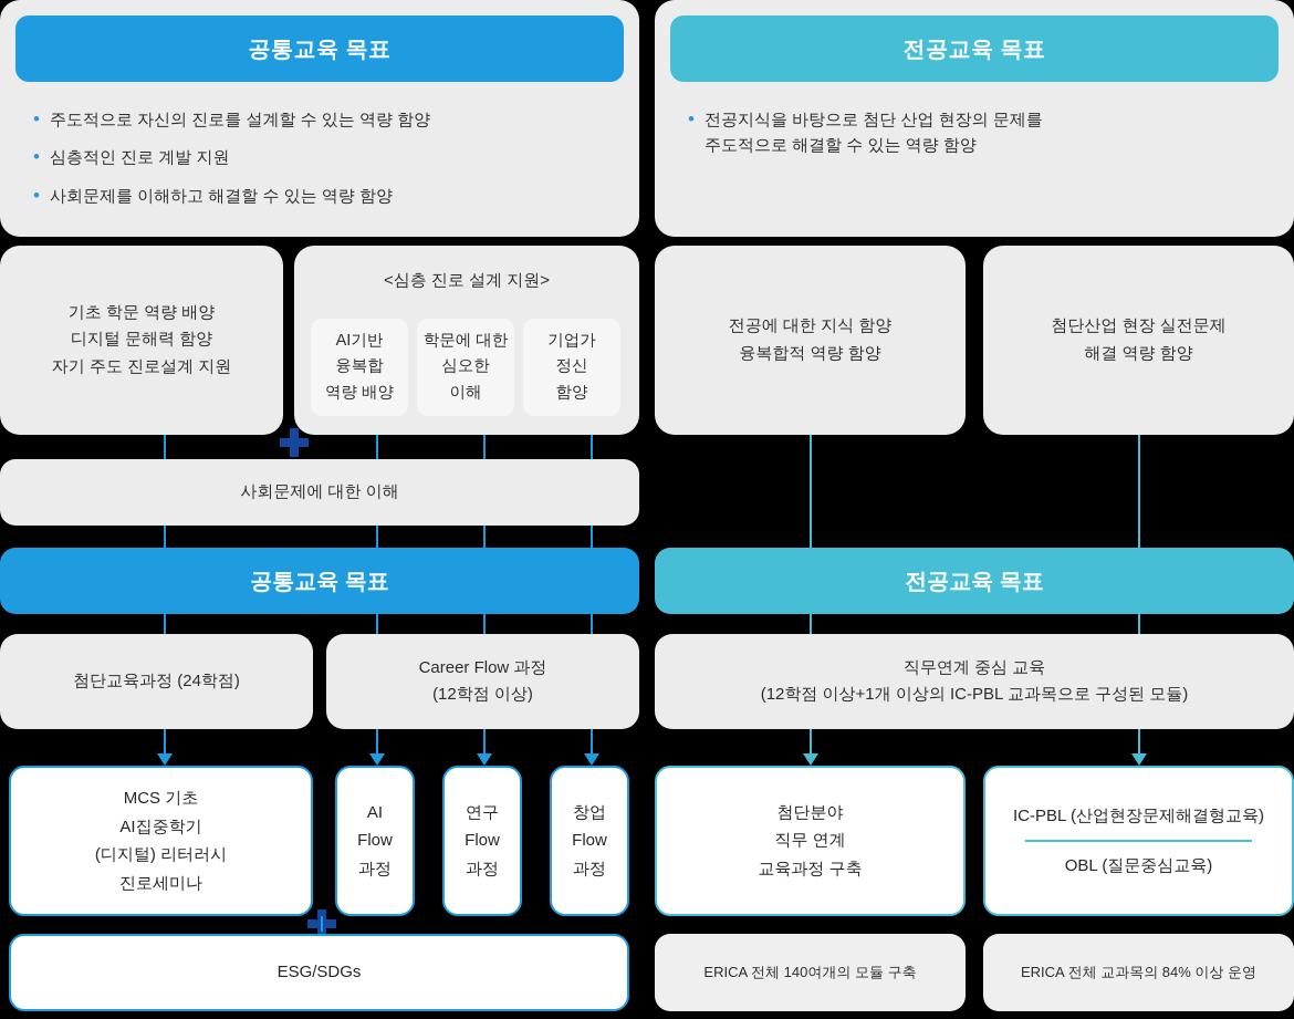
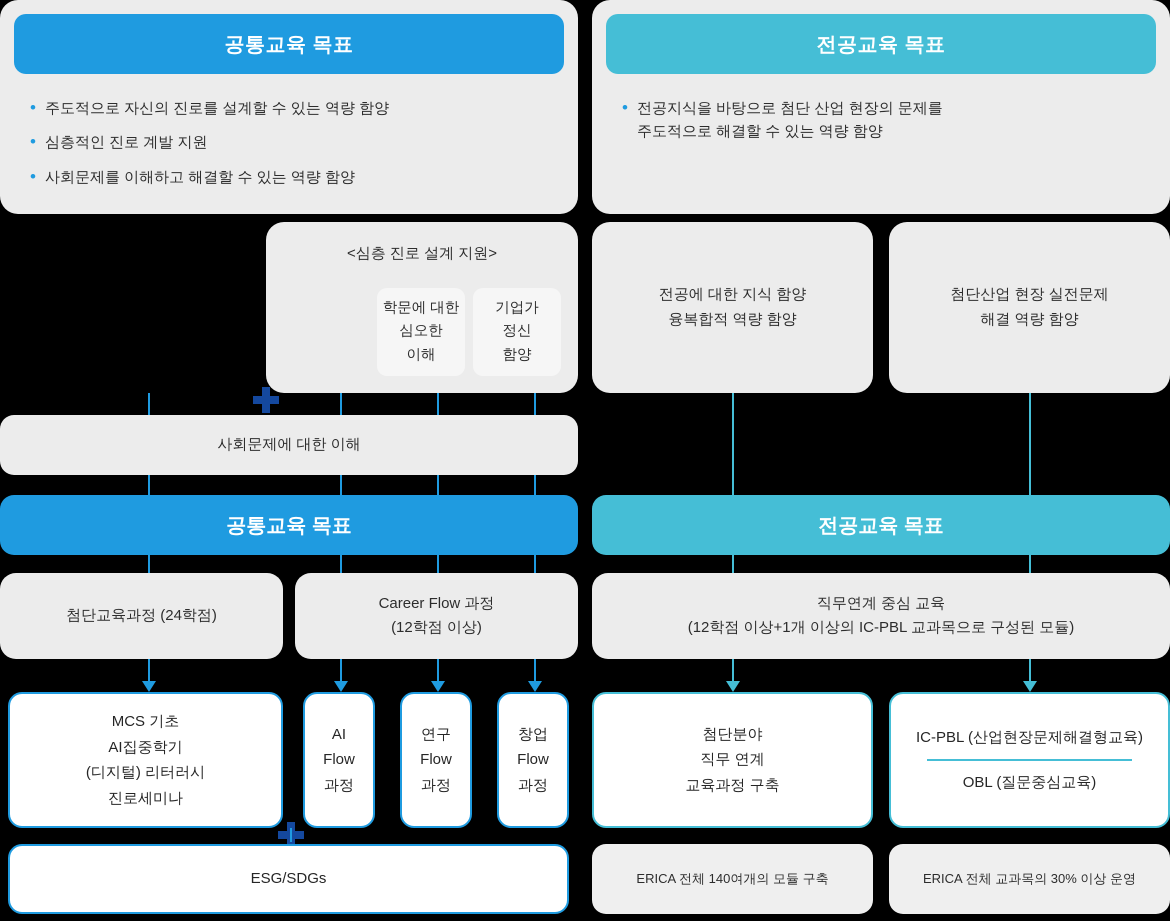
  공통교육 목표
  •
  주도적으로 자신의 진로를 설계할 수 있는 역량 함양
  •
  심층적인 진로 계발 지원
  •
  사회문제를 이해하고 해결할 수 있는 역량 함양
  전공교육 목표
  •
  전공지식을 바탕으로 첨단 산업 현장의 문제를
  주도적으로 해결할 수 있는 역량 함양
- 기초 학문 역량 배양
- 디지털 문해력 함양
- 자기 주도 진로설계 지원
  <심층 진로 설계 지원>
- AI기반
- 융복합
- 역량 배양
  학문에 대한
  심오한
  이해
  기업가
  정신
  함양
  전공에 대한 지식 함양
  융복합적 역량 함양
  첨단산업 현장 실전문제
  해결 역량 함양
  사회문제에 대한 이해
  공통교육 목표
  전공교육 목표
  첨단교육과정 (24학점)
  Career Flow 과정
  (12학점 이상)
  직무연계 중심 교육
  (12학점 이상+1개 이상의 IC-PBL 교과목으로 구성된 모듈)
  MCS 기초
  AI집중학기
  (디지털) 리터러시
  진로세미나
  AI
  Flow
  과정
  연구
  Flow
  과정
  창업
  Flow
  과정
  첨단분야
  직무 연계
  교육과정 구축
  IC-PBL (산업현장문제해결형교육)
  OBL (질문중심교육)
  ESG/SDGs
  ERICA 전체 140여개의 모듈 구축
- ERICA 전체 교과목의 84% 이상 운영
+ ERICA 전체 교과목의 30% 이상 운영
